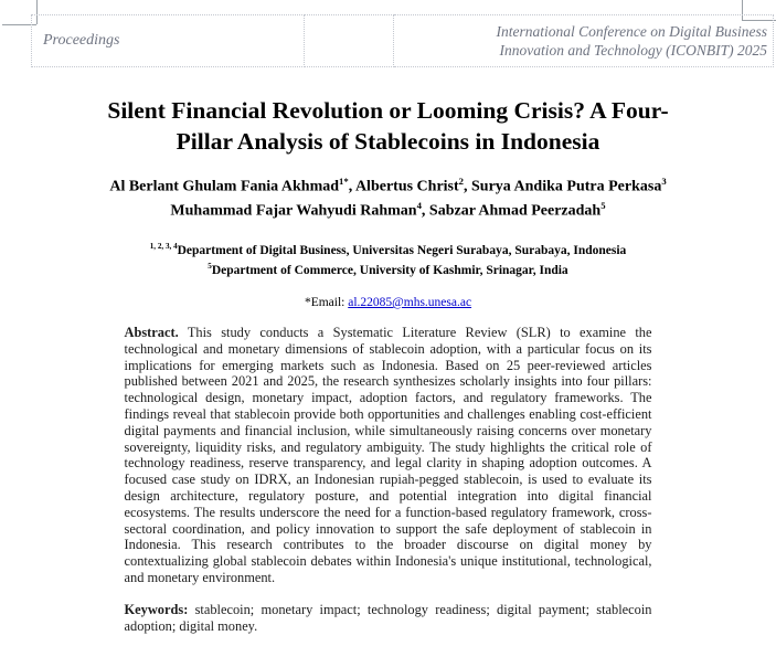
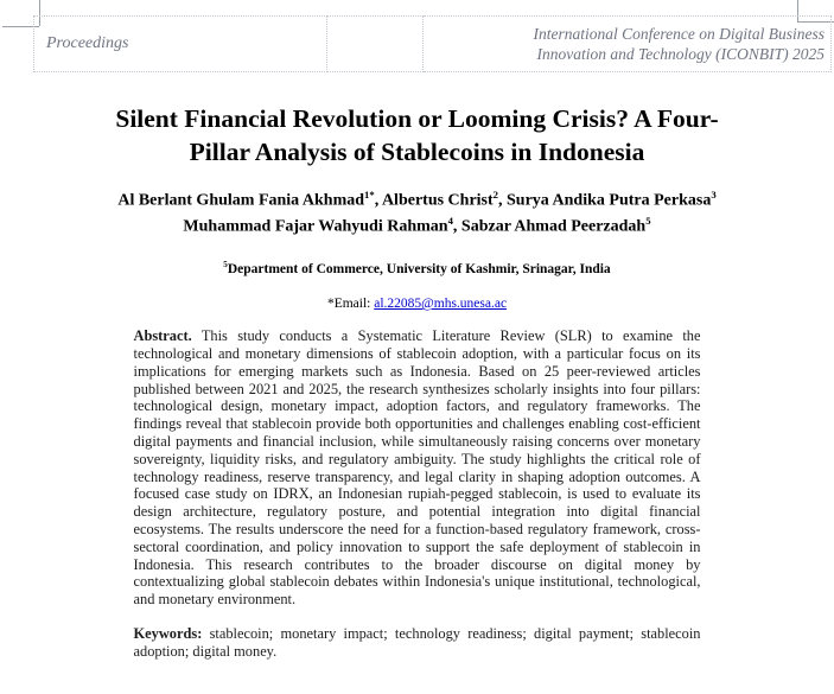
  Proceedings		International Conference on Digital Business Innovation and Technology (ICONBIT) 2025
  Silent Financial Revolution or Looming Crisis? A Four-
  Pillar Analysis of Stablecoins in Indonesia
  Al Berlant Ghulam Fania Akhmad1*, Albertus Christ2, Surya Andika Putra Perkasa3
  Muhammad Fajar Wahyudi Rahman4, Sabzar Ahmad Peerzadah5
- 1, 2, 3, 4Department of Digital Business, Universitas Negeri Surabaya, Surabaya, Indonesia
  5Department of Commerce, University of Kashmir, Srinagar, India
  *Email: al.22085@mhs.unesa.ac
  Abstract. This study conducts a Systematic Literature Review (SLR) to examine the technological and monetary dimensions of stablecoin adoption, with a particular focus on its implications for emerging markets such as Indonesia. Based on 25 peer-reviewed articles published between 2021 and 2025, the research synthesizes scholarly insights into four pillars: technological design, monetary impact, adoption factors, and regulatory frameworks. The findings reveal that stablecoin provide both opportunities and challenges enabling cost-efficient digital payments and financial inclusion, while simultaneously raising concerns over monetary sovereignty, liquidity risks, and regulatory ambiguity. The study highlights the critical role of technology readiness, reserve transparency, and legal clarity in shaping adoption outcomes. A focused case study on IDRX, an Indonesian rupiah-pegged stablecoin, is used to evaluate its design architecture, regulatory posture, and potential integration into digital financial ecosystems. The results underscore the need for a function-based regulatory framework, cross-sectoral coordination, and policy innovation to support the safe deployment of stablecoin in Indonesia. This research contributes to the broader discourse on digital money by contextualizing global stablecoin debates within Indonesia's unique institutional, technological, and monetary environment.
  Keywords: stablecoin; monetary impact; technology readiness; digital payment; stablecoin adoption; digital money.
